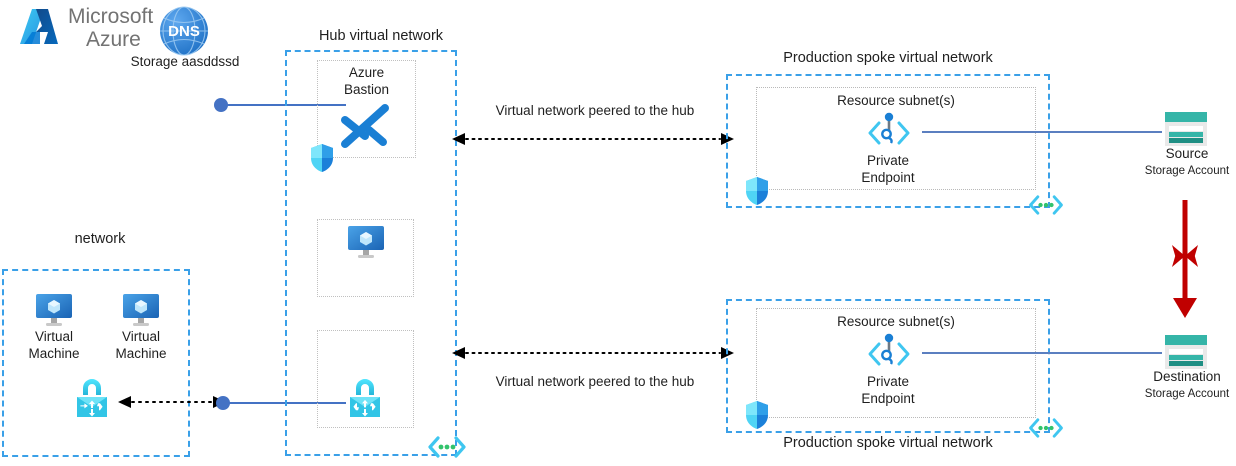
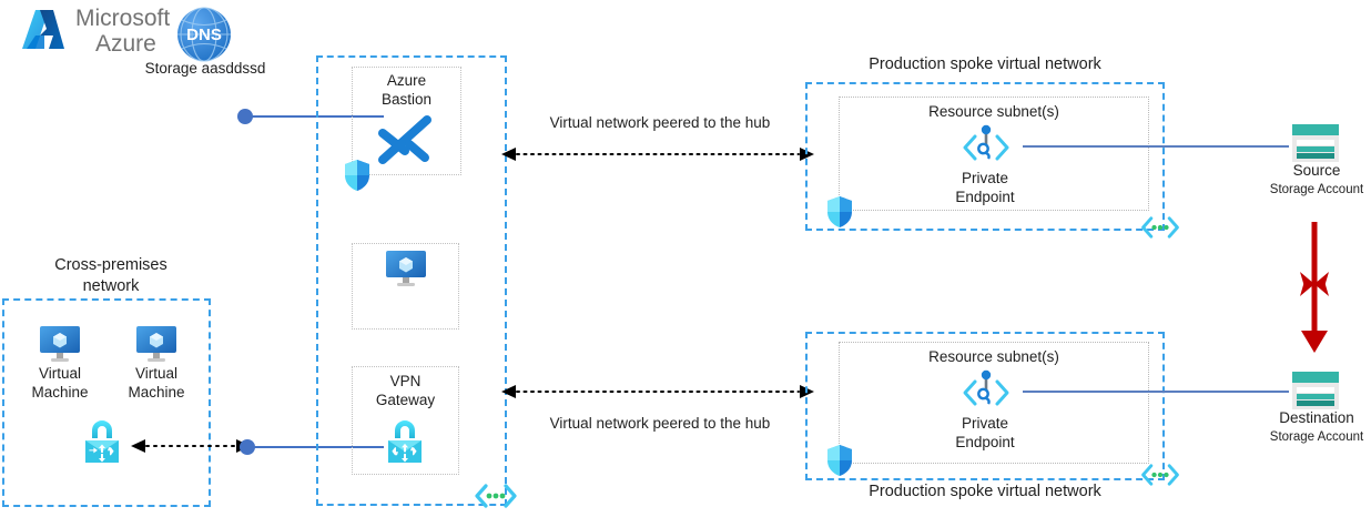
  Microsoft
  Azure
  DNS
  Storage aasddssd
+ Cross-premises
  network
  Virtual
  Machine
  Virtual
  Machine
- Hub virtual network
  Azure
  Bastion
+ VPN
+ Gateway
  Virtual network peered to the hub
  Virtual network peered to the hub
  Production spoke virtual network
  Resource subnet(s)
  Private
  Endpoint
  Resource subnet(s)
  Private
  Endpoint
  Production spoke virtual network
  Source
  Storage Account
  Destination
  Storage Account
